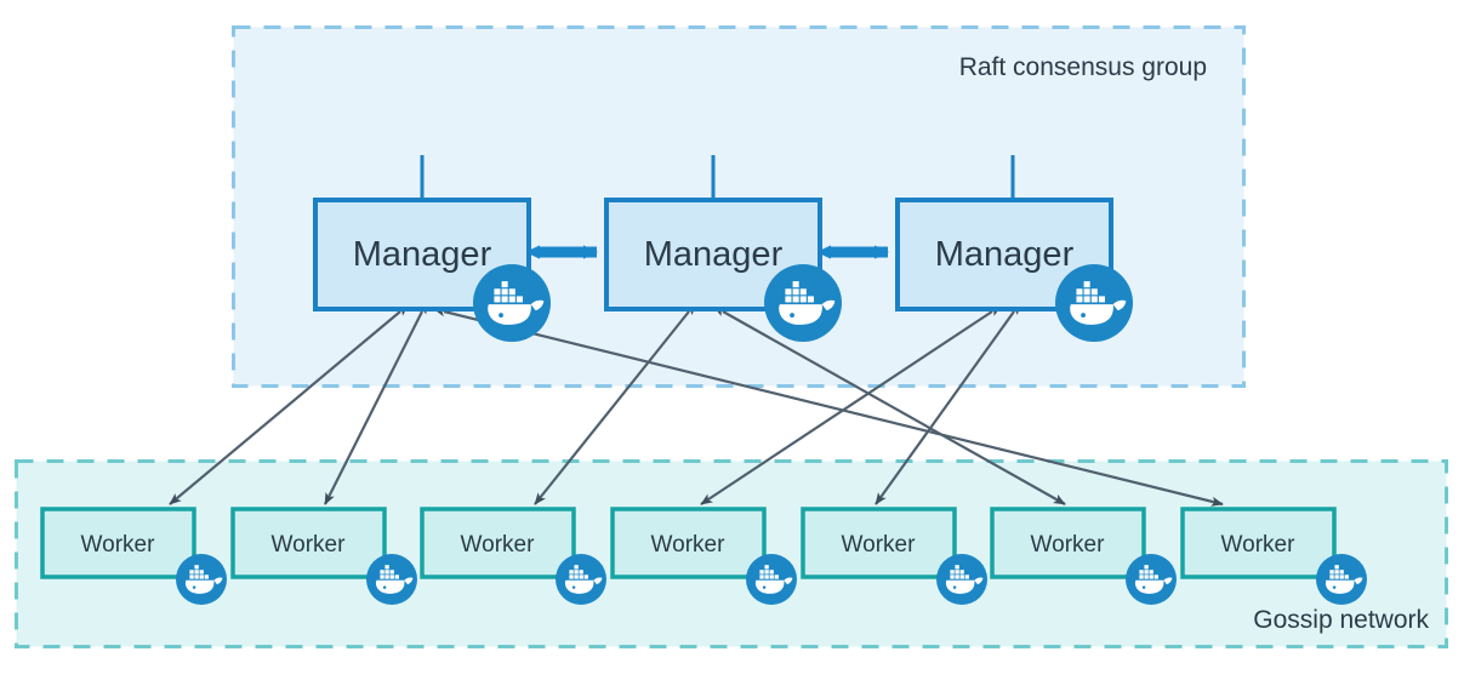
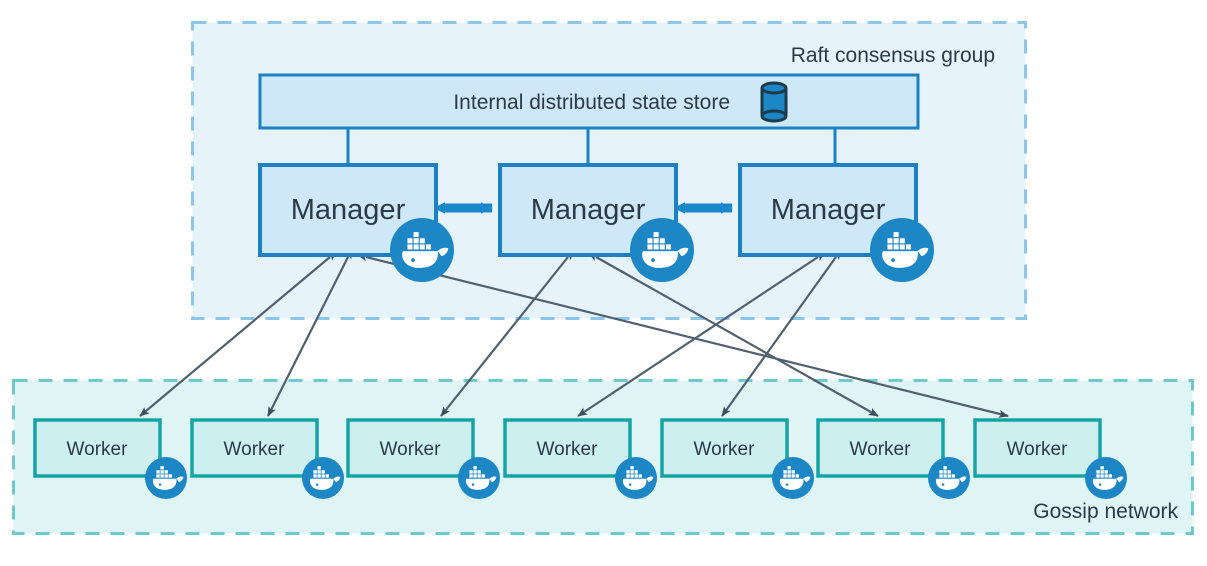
  Raft consensus group
  Gossip network
+ Internal distributed state store
  Manager
  Manager
  Manager
  Worker
  Worker
  Worker
  Worker
  Worker
  Worker
  Worker
